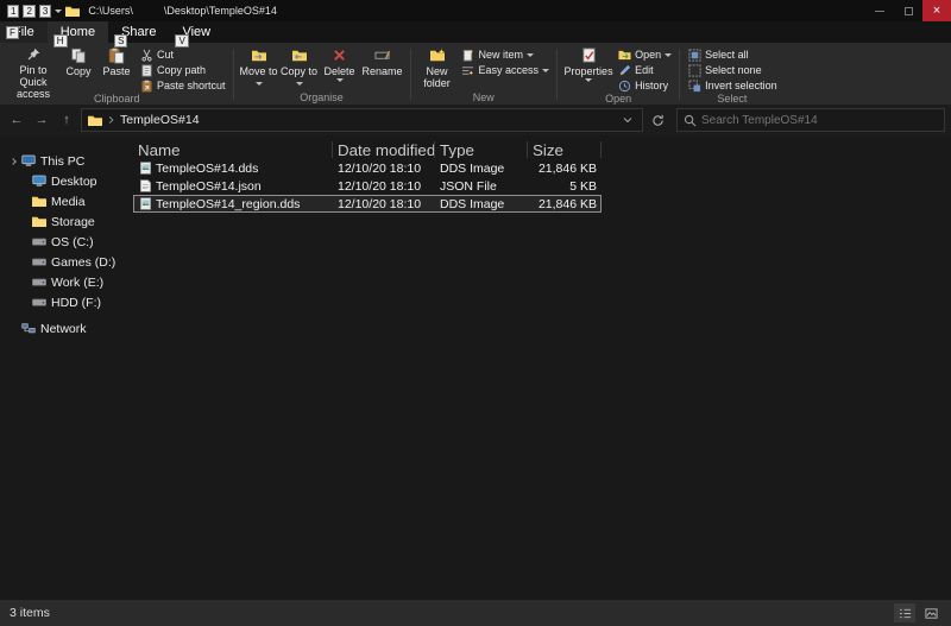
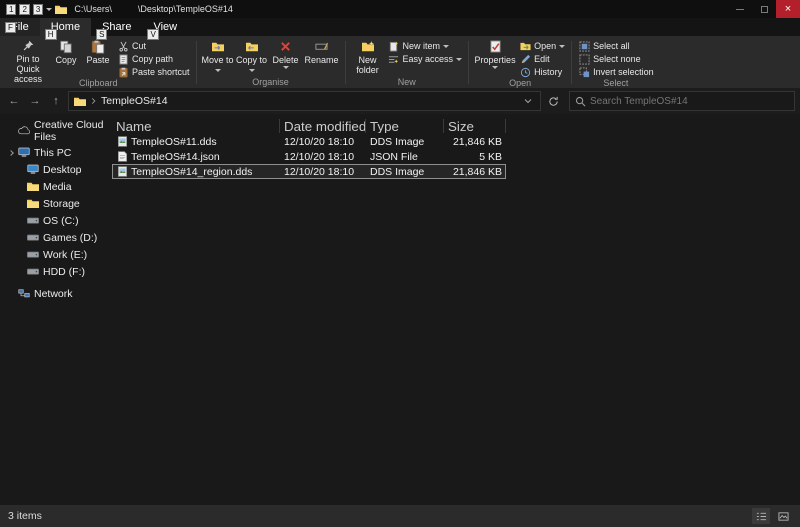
  1
  2
  3
  C:\Users\
  \Desktop\TempleOS#14
  ×
  ile
  F
  Home
  H
  Share
  S
  View
  V
  Pin to Quick access
  Copy
  Paste
  Cut
  Copy path
  Paste shortcut
  Clipboard
  Move to
  Copy to
  Delete
  Rename
  Organise
  New folder
  New item
  Easy access
  New
  Properties
  Open
  Edit
  History
  Open
  Select all
  Select none
  Invert selection
  Select
  ←
  →
  ↑
  TempleOS#14
  Search TempleOS#14
+ Creative Cloud Files
  This PC
  Desktop
  Media
  Storage
  OS (C:)
  Games (D:)
  Work (E:)
  HDD (F:)
  Network
  Name
  Date modified
  Type
  Size
- TempleOS#14.dds
+ TempleOS#11.dds
  12/10/20 18:10
  DDS Image
  21,846 KB
  TempleOS#14.json
  12/10/20 18:10
  JSON File
  5 KB
  TempleOS#14_region.dds
  12/10/20 18:10
  DDS Image
  21,846 KB
  3 items
